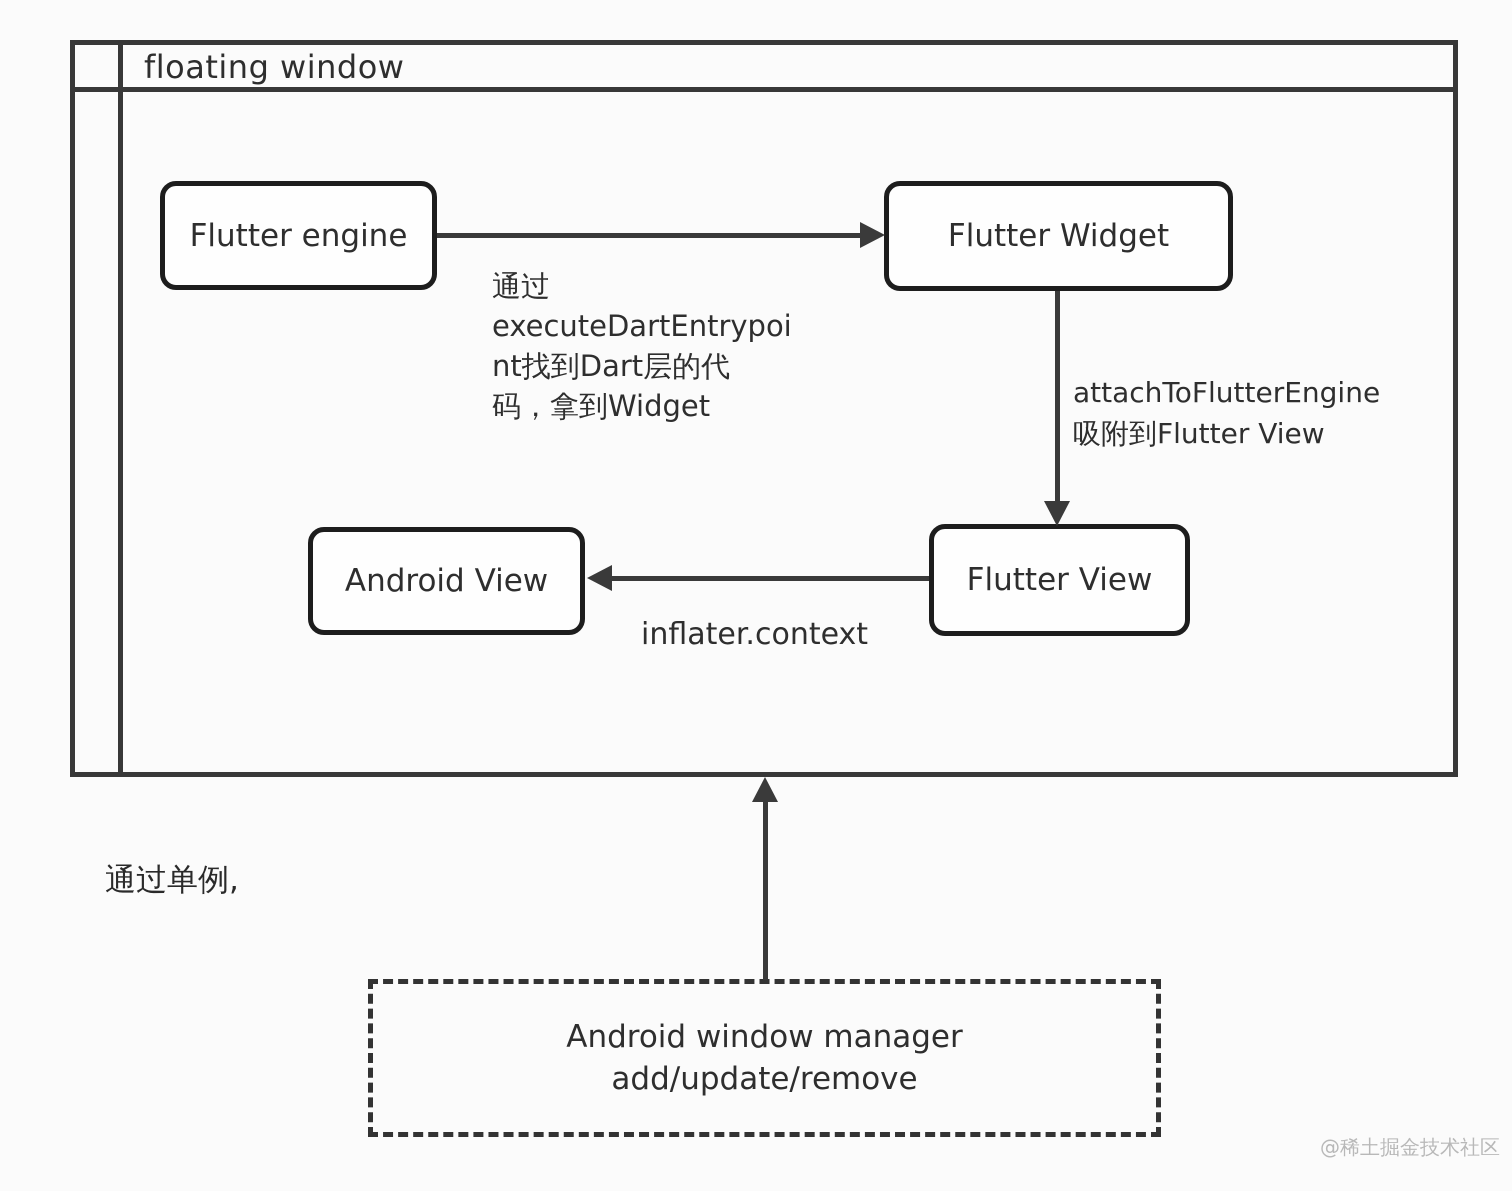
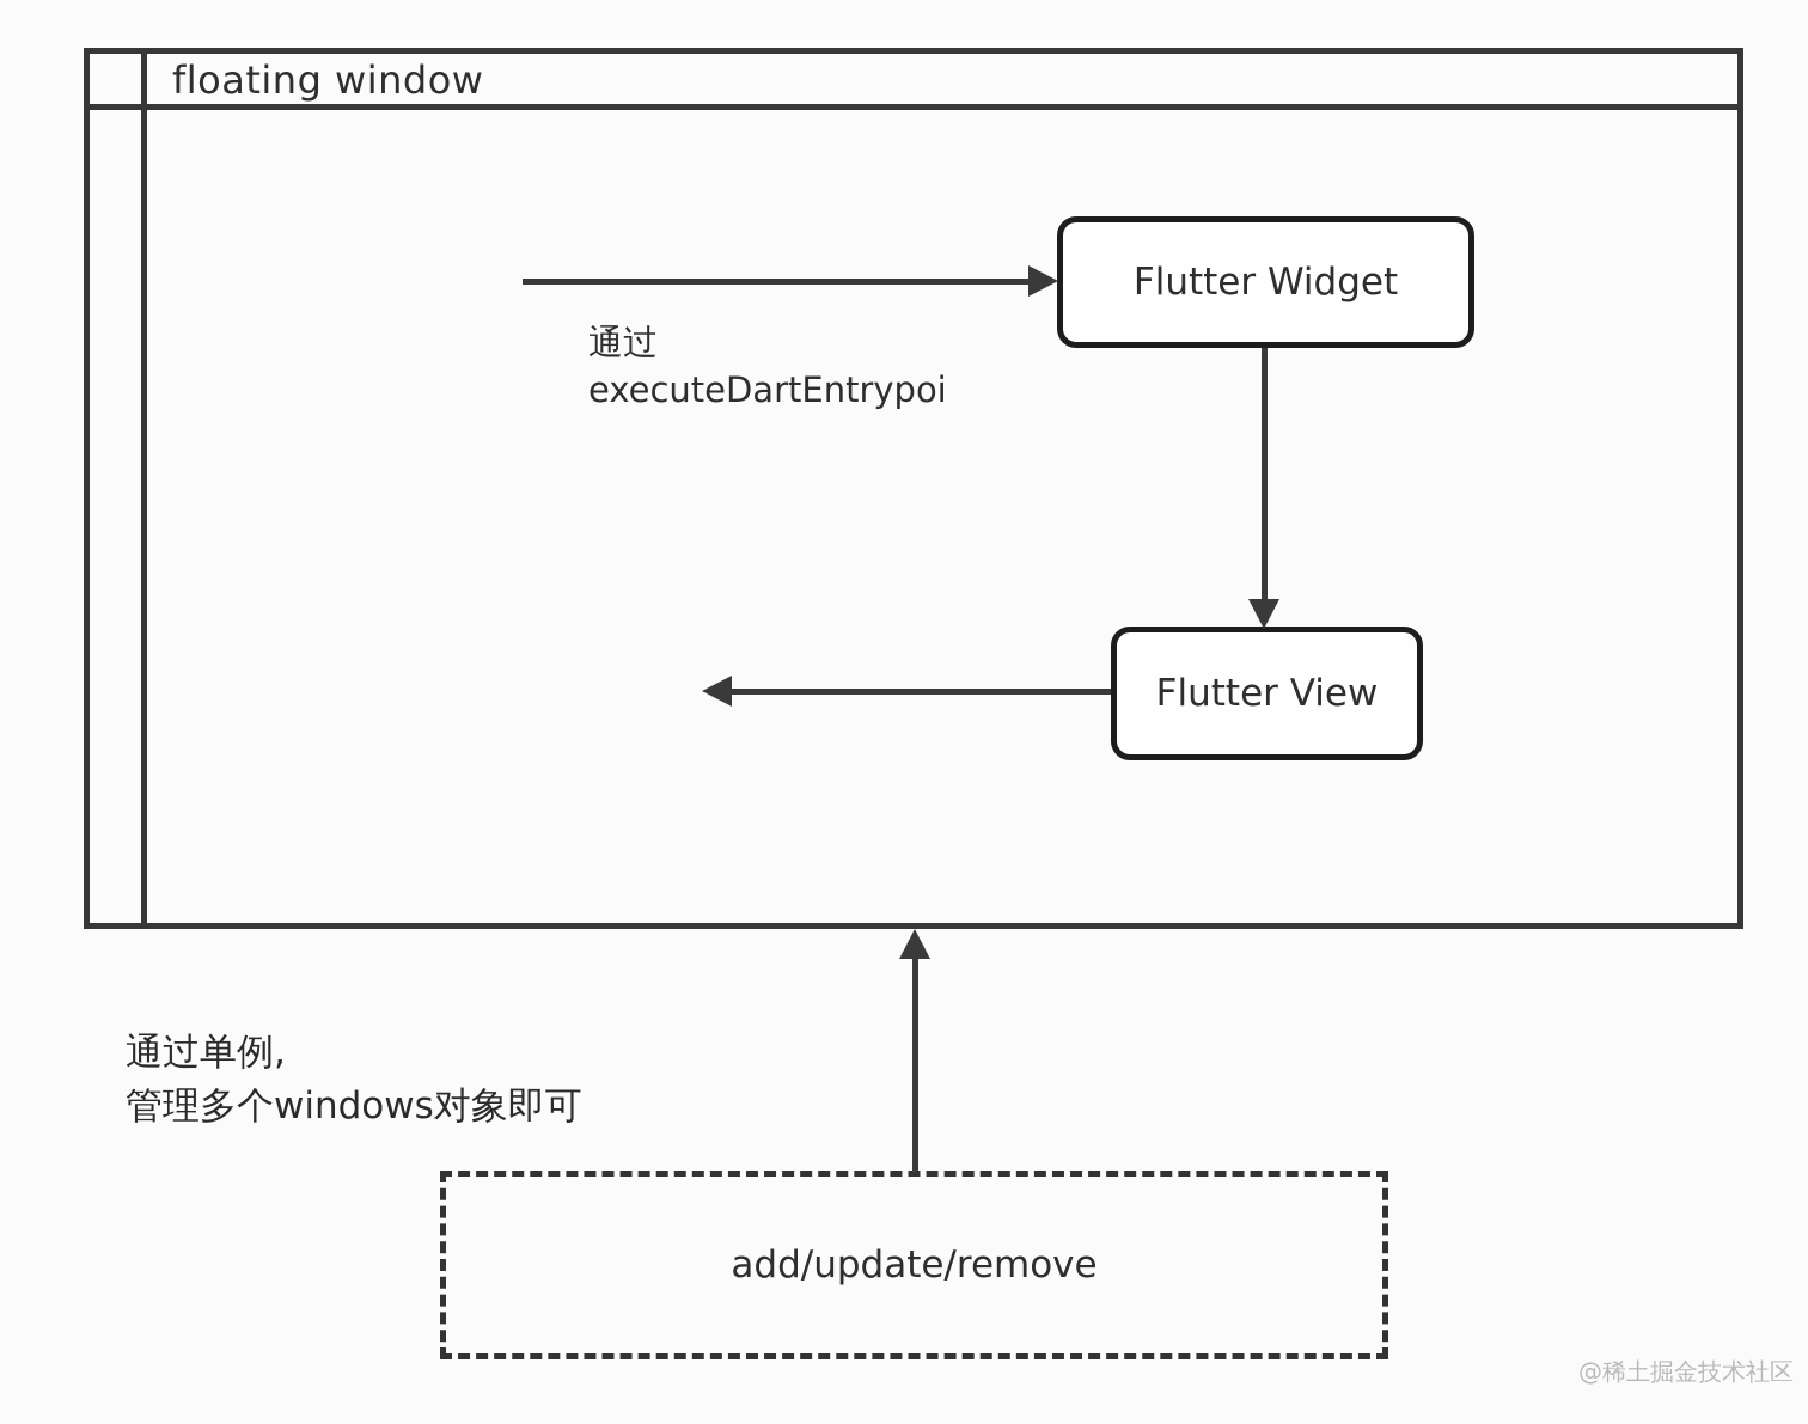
  floating window
- Flutter engine
  Flutter Widget
- Android View
  Flutter View
- Android window manager
  add/update/remove
  通过
  executeDartEntrypoi
- nt找到Dart层的代
- 码，拿到Widget
- attachToFlutterEngine
- 吸附到Flutter View
- inflater.context
  通过单例,
+ 管理多个windows对象即可
  @稀土掘金技术社区
